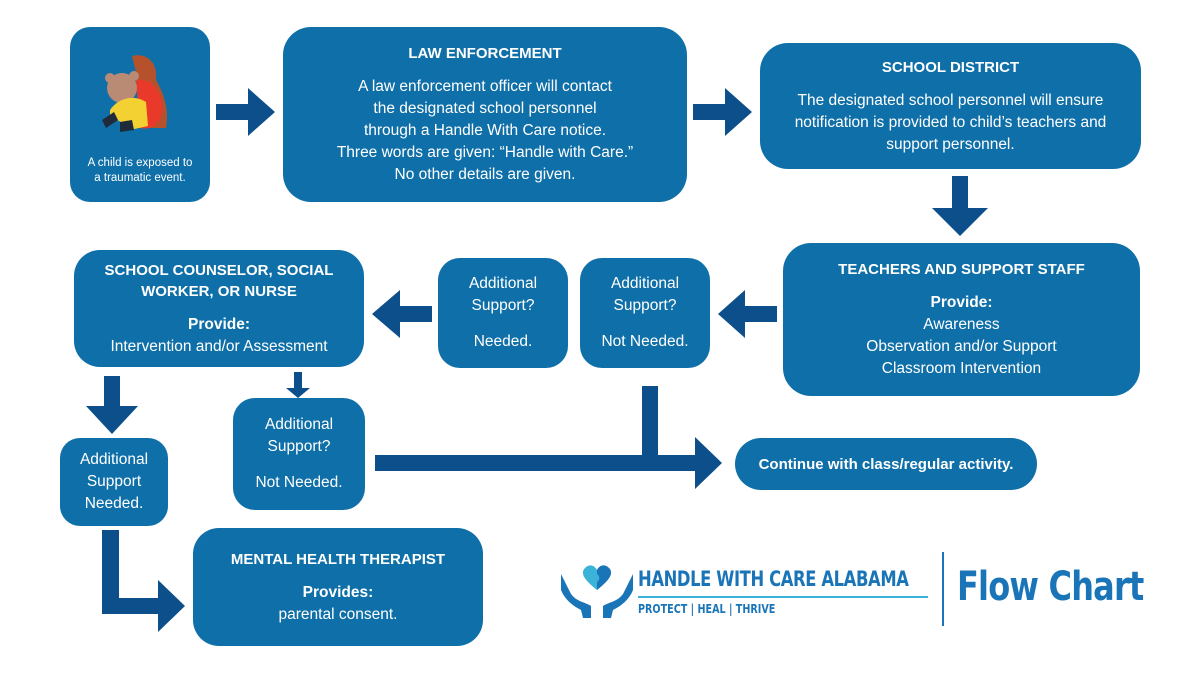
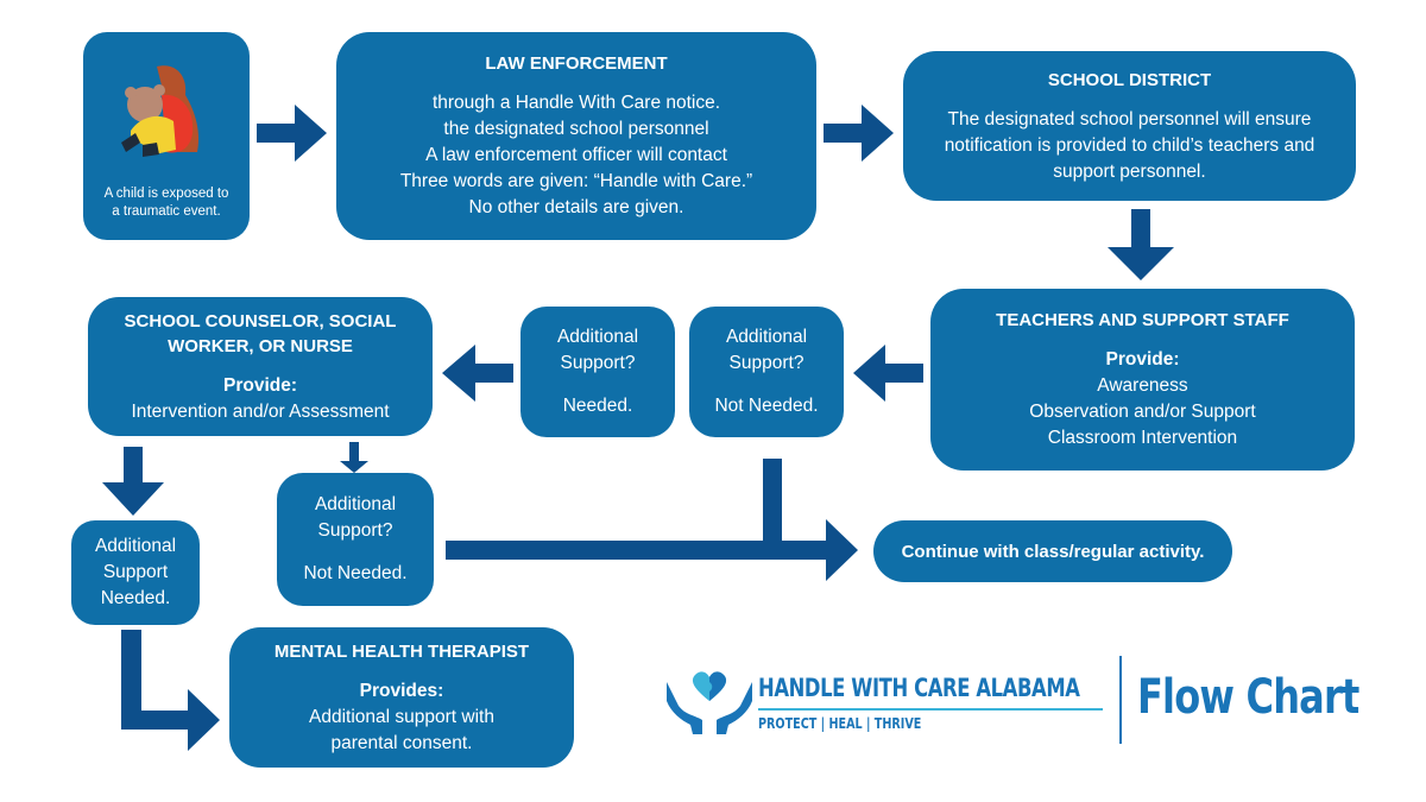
  A child is exposed to
  a traumatic event.
  LAW ENFORCEMENT
- A law enforcement officer will contact
+ through a Handle With Care notice.
  the designated school personnel
- through a Handle With Care notice.
+ A law enforcement officer will contact
  Three words are given: “Handle with Care.”
  No other details are given.
  SCHOOL DISTRICT
  The designated school personnel will ensure
  notification is provided to child’s teachers and
  support personnel.
  TEACHERS AND SUPPORT STAFF
  Provide:
  Awareness
  Observation and/or Support
  Classroom Intervention
  Additional
  Support?
  Not Needed.
  Additional
  Support?
  Needed.
  SCHOOL COUNSELOR, SOCIAL
  WORKER, OR NURSE
  Provide:
  Intervention and/or Assessment
  Additional
  Support?
  Not Needed.
  Additional
  Support
  Needed.
  Continue with class/regular activity.
  MENTAL HEALTH THERAPIST
  Provides:
+ Additional support with
  parental consent.
  HANDLE WITH CARE ALABAMA
  PROTECT | HEAL | THRIVE
  Flow Chart
